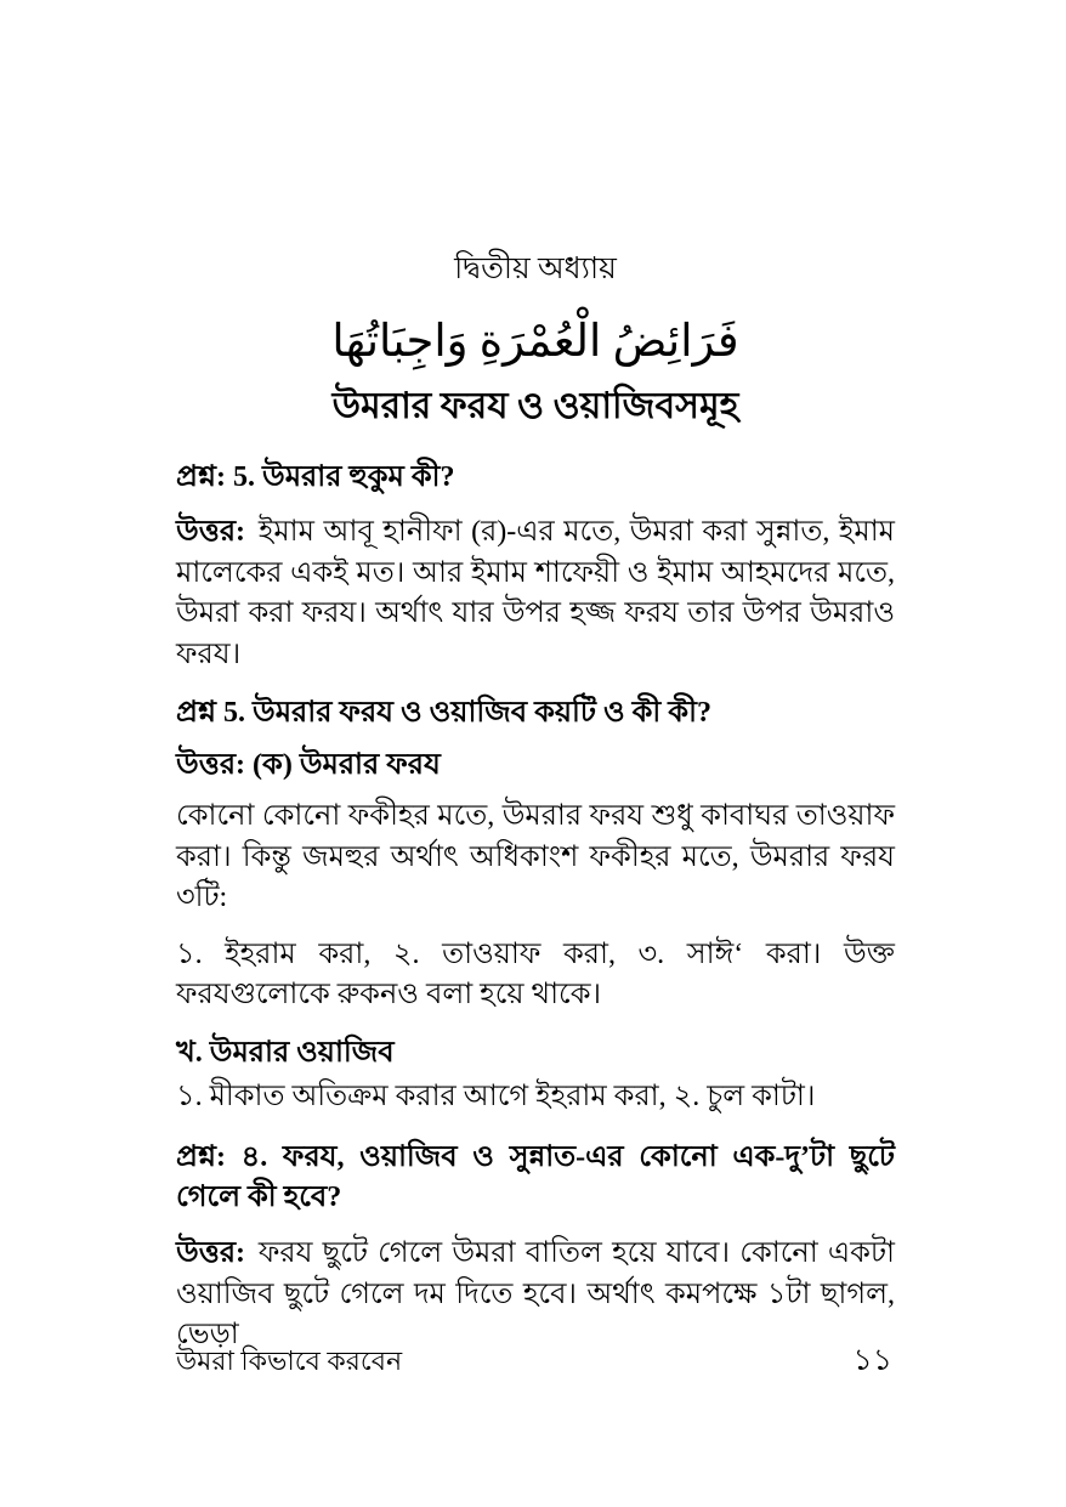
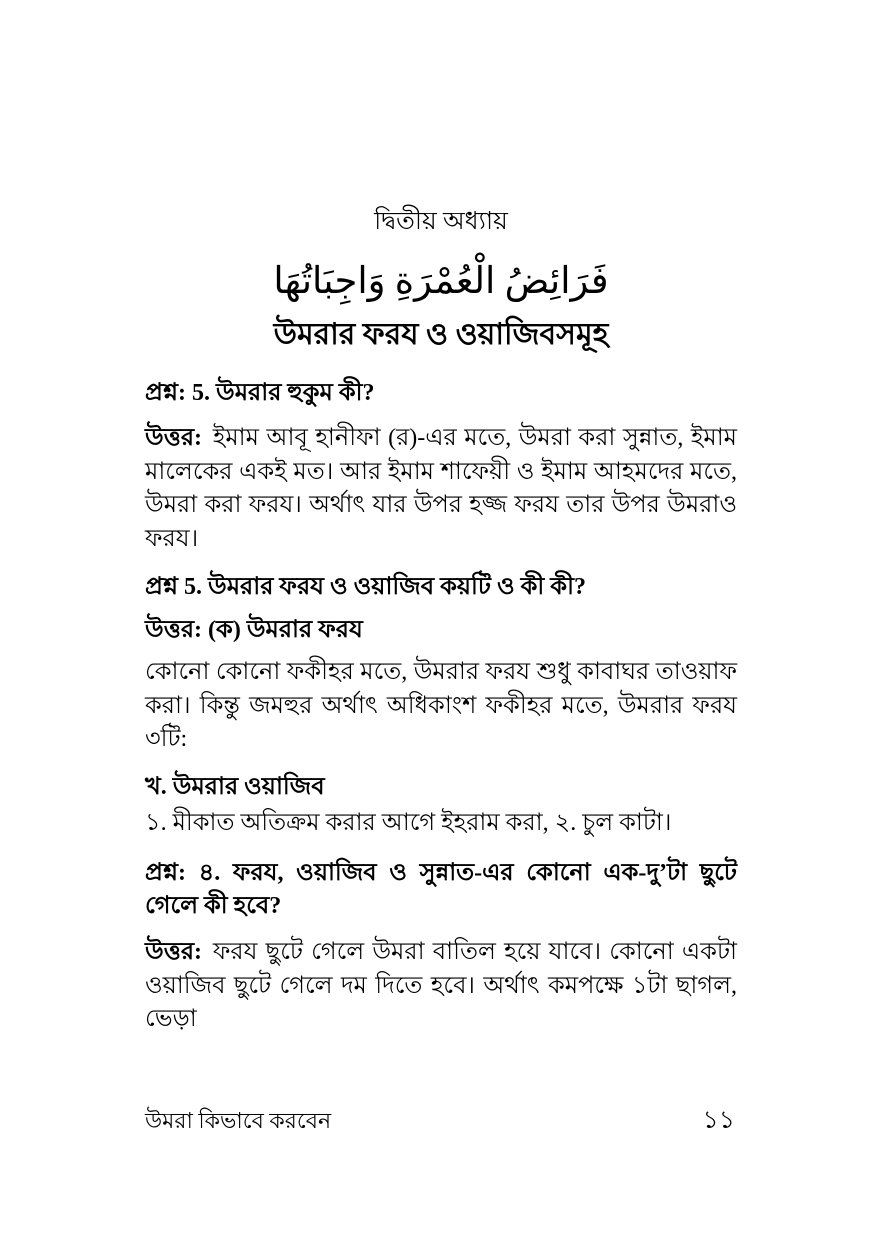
  দ্বিতীয় অধ্যায়
  فَرَائِضُ الْعُمْرَةِ وَاجِبَاتُهَا
  উমরার ফরয ও ওয়াজিবসমূহ
  প্রশ্ন: 5. উমরার হুকুম কী?
  উত্তর: ইমাম আবূ হানীফা (র)-এর মতে, উমরা করা সুন্নাত, ইমাম মালেকের একই মত। আর ইমাম শাফেয়ী ও ইমাম আহমদের মতে, উমরা করা ফরয। অর্থাৎ যার উপর হজ্জ ফরয তার উপর উমরাও ফরয।
  প্রশ্ন 5. উমরার ফরয ও ওয়াজিব কয়টি ও কী কী?
  উত্তর: (ক) উমরার ফরয
  কোনো কোনো ফকীহর মতে, উমরার ফরয শুধু কাবাঘর তাওয়াফ করা। কিন্তু জমহুর অর্থাৎ অধিকাংশ ফকীহর মতে, উমরার ফরয ৩টি:
- ১. ইহরাম করা, ২. তাওয়াফ করা, ৩. সাঈ‘ করা। উক্ত ফরযগুলোকে রুকনও বলা হয়ে থাকে।
  খ. উমরার ওয়াজিব
  ১. মীকাত অতিক্রম করার আগে ইহরাম করা, ২. চুল কাটা।
  প্রশ্ন: ৪. ফরয, ওয়াজিব ও সুন্নাত-এর কোনো এক-দু’টা ছুটে গেলে কী হবে?
  উত্তর: ফরয ছুটে গেলে উমরা বাতিল হয়ে যাবে। কোনো একটা ওয়াজিব ছুটে গেলে দম দিতে হবে। অর্থাৎ কমপক্ষে ১টা ছাগল, ভেড়া
  উমরা কিভাবে করবেন
  ১১
